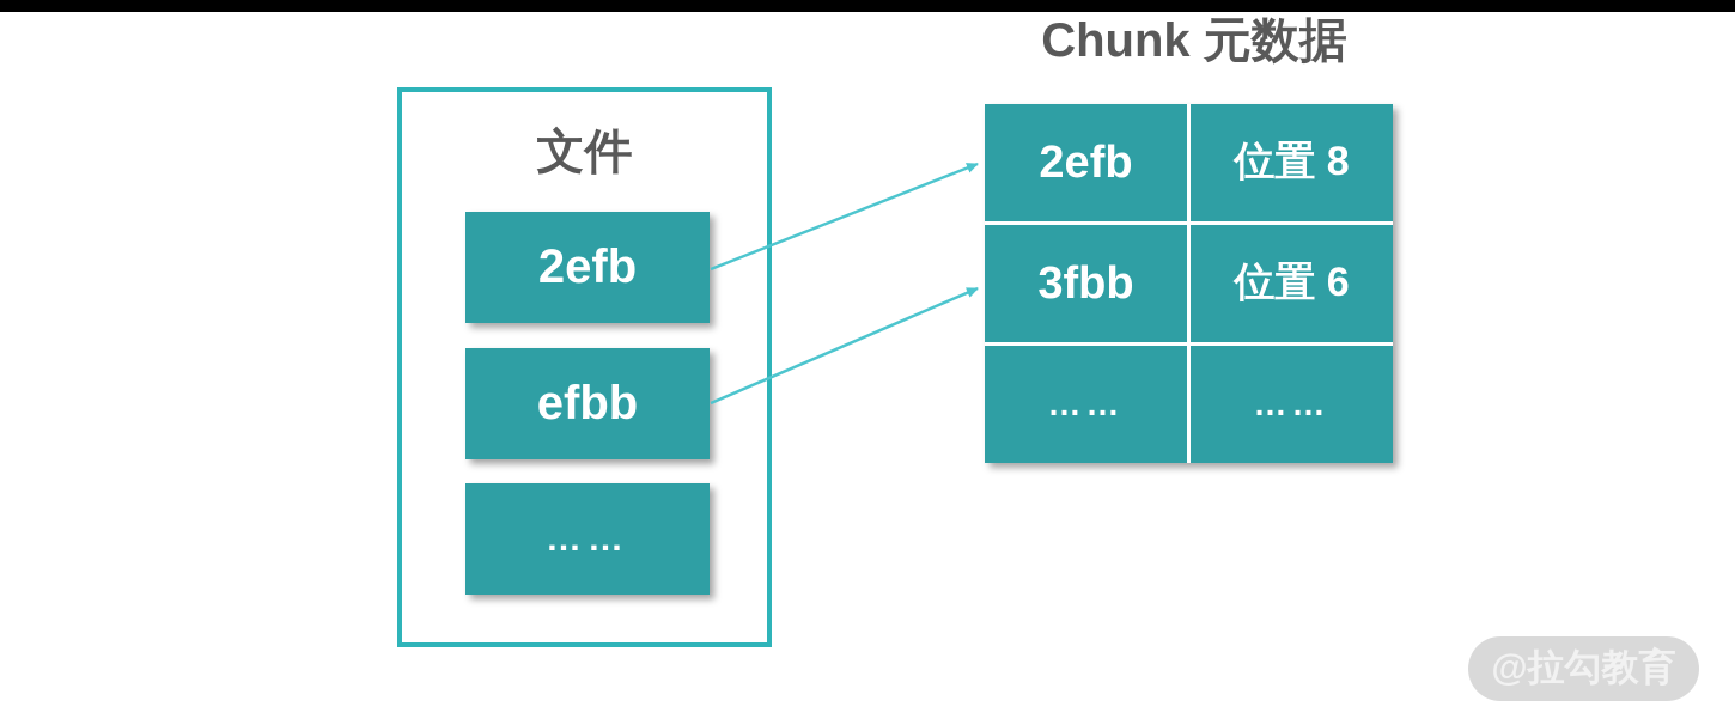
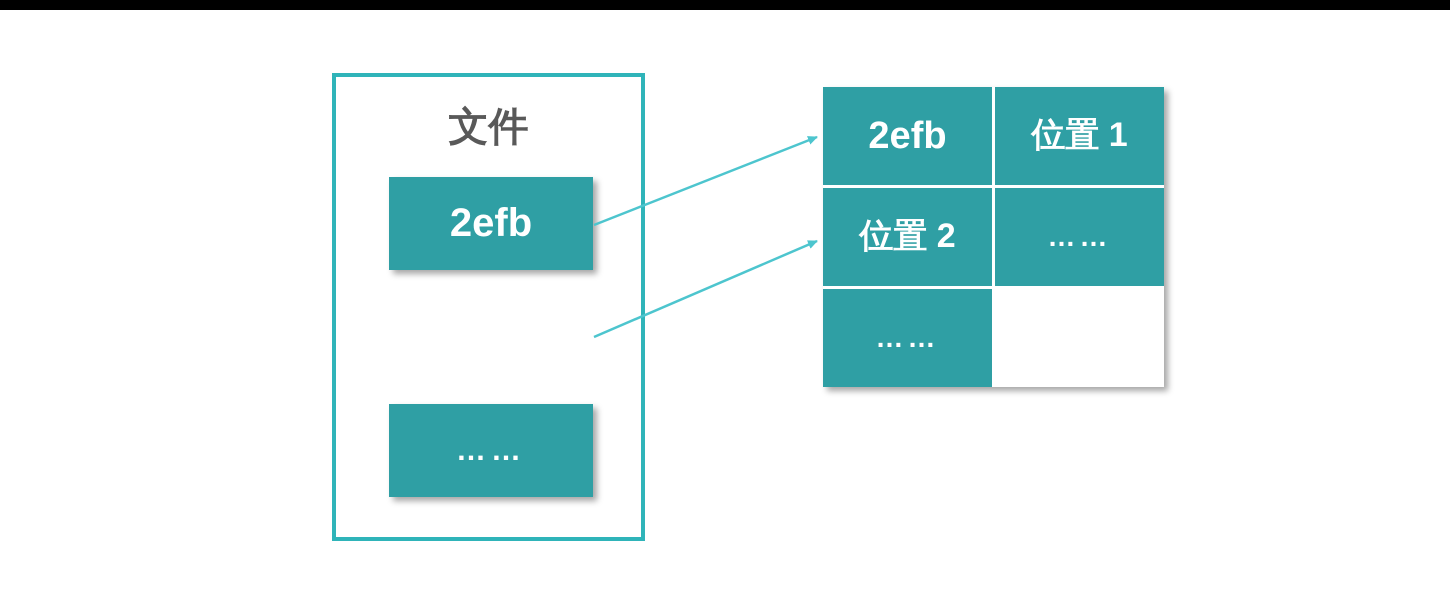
- Chunk 元数据
  文件
  2efb
- efbb
  ……
  2efb
- 位置 8
+ 位置 1
- 3fbb
- 位置 6
+ 位置 2
  ……
  ……
- @拉勾教育
